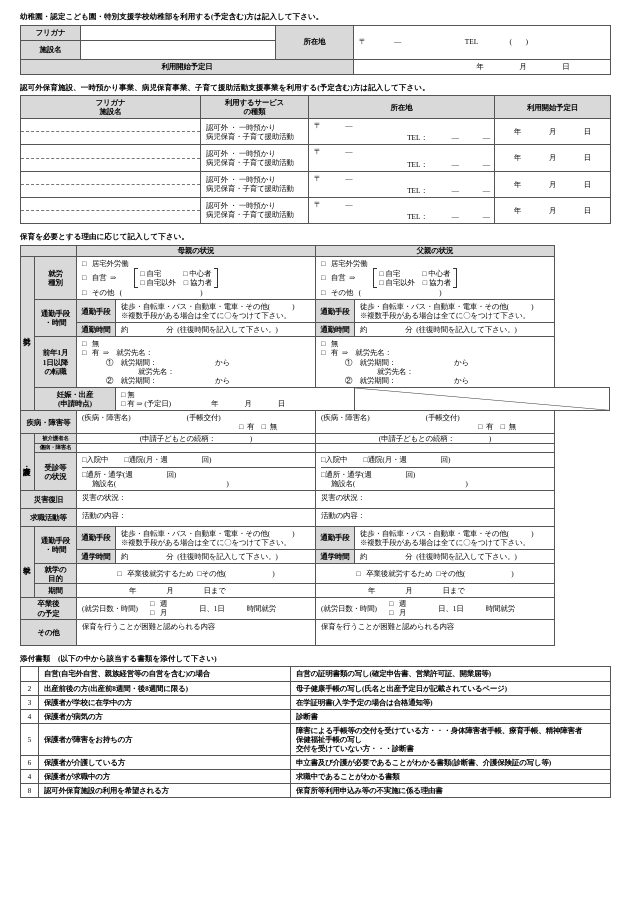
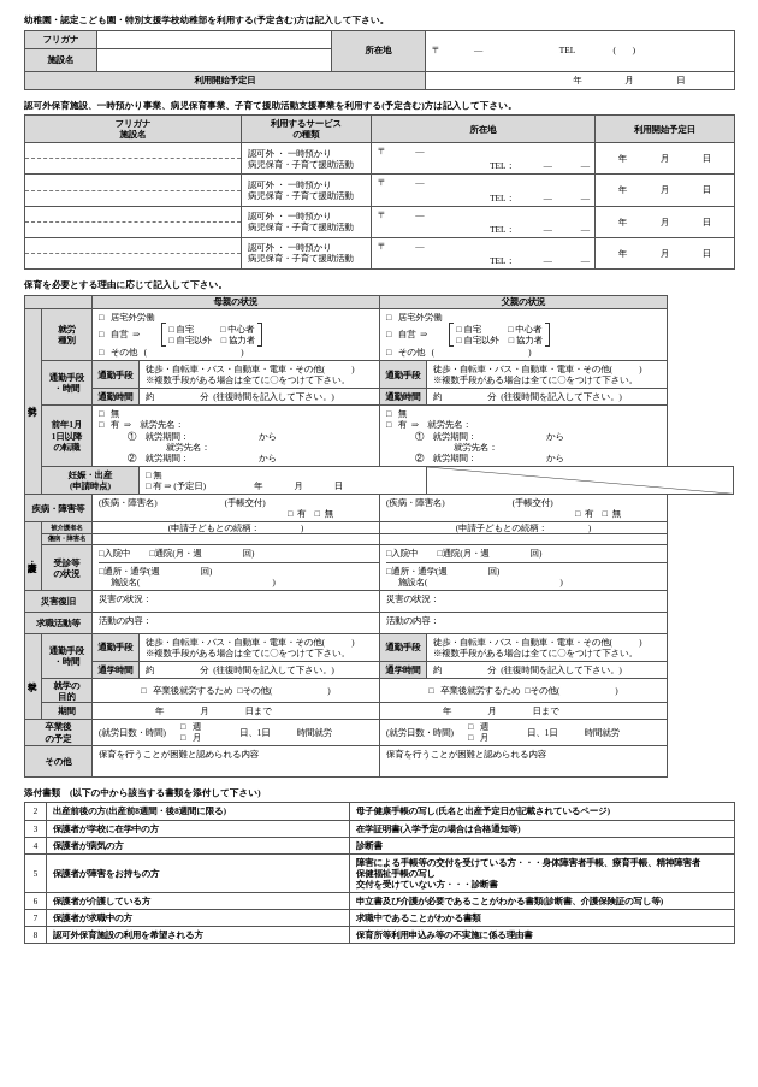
  幼稚園・認定こども園・特別支援学校幼稚部を利用する(予定含む)方は記入して下さい。
  フリガナ		所在地	〒 ― TEL ( )
  施設名
  利用開始予定日	年 月 日
  認可外保育施設、一時預かり事業、病児保育事業、子育て援助活動支援事業を利用する(予定含む)方は記入して下さい。
  フリガナ 施設名	利用するサービス の種類	所在地	利用開始予定日
  	認可外 ・ 一時預かり 病児保育・子育て援助活動	〒 ― TEL： ― ―	年 月 日
  	認可外 ・ 一時預かり 病児保育・子育て援助活動	〒 ― TEL： ― ―	年 月 日
  	認可外 ・ 一時預かり 病児保育・子育て援助活動	〒 ― TEL： ― ―	年 月 日
  	認可外 ・ 一時預かり 病児保育・子育て援助活動	〒 ― TEL： ― ―	年 月 日
  保育を必要とする理由に応じて記入して下さい。
  	母親の状況	父親の状況
  	就労種別	□ 居宅外労働 □ 自営 ⇒ □ 自宅 □ 中心者 □ 自宅以外 □ 協力者 □ その他 ( )	□ 居宅外労働 □ 自営 ⇒ □ 自宅 □ 中心者 □ 自宅以外 □ 協力者 □ その他 ( )
  通勤手段・時間	通勤手段	徒歩・自転車・バス・自動車・電車・その他( ) ※複数手段がある場合は全てに〇をつけて下さい。	通勤手段	徒歩・自転車・バス・自動車・電車・その他( ) ※複数手段がある場合は全てに〇をつけて下さい。
  通勤時間	約 分 (往復時間を記入して下さい。)	通勤時間	約 分 (往復時間を記入して下さい。)
  前年1月1日以降の転職	□ 無 □ 有 ⇒ 就労先名： ① 就労期間： から 就労先名： ② 就労期間： から	□ 無 □ 有 ⇒ 就労先名： ① 就労期間： から 就労先名： ② 就労期間： から
  妊娠・出産(申請時点)	□ 無 □ 有 ⇒ (予定日) 年 月 日
  疾病・障害等	(疾病・障害名) (手帳交付) □ 有 □ 無	(疾病・障害名) (手帳交付) □ 有 □ 無
  		(申請子どもとの続柄： )	(申請子どもとの続柄： )
  受診等の状況	□入院中 □通院(月・週 回) □通所・通学(週 回) 施設名( )	□入院中 □通院(月・週 回) □通所・通学(週 回) 施設名( )
  災害復旧	災害の状況：	災害の状況：
  求職活動等	活動の内容：	活動の内容：
  	通勤手段・時間	通勤手段	徒歩・自転車・バス・自動車・電車・その他( ) ※複数手段がある場合は全てに〇をつけて下さい。	通勤手段	徒歩・自転車・バス・自動車・電車・その他( ) ※複数手段がある場合は全てに〇をつけて下さい。
  通学時間	約 分 (往復時間を記入して下さい。)	通学時間	約 分 (往復時間を記入して下さい。)
  就学の目的	□ 卒業後就労するため □その他( )	□ 卒業後就労するため □その他( )
  期間	年 月 日まで	年 月 日まで
  卒業後の予定	(就労日数・時間) □ 週 □ 月 日、1日 時間就労	(就労日数・時間) □ 週 □ 月 日、1日 時間就労
  その他	保育を行うことが困難と認められる内容	保育を行うことが困難と認められる内容
  添付書類 (以下の中から該当する書類を添付して下さい)
- 	自営(自宅外自営、親族経営等の自営を含む)の場合	自営の証明書類の写し(確定申告書、営業許可証、開業届等)
  2	出産前後の方(出産前8週間・後8週間に限る)	母子健康手帳の写し(氏名と出産予定日が記載されているページ)
  3	保護者が学校に在学中の方	在学証明書(入学予定の場合は合格通知等)
  4	保護者が病気の方	診断書
  5	保護者が障害をお持ちの方	障害による手帳等の交付を受けている方・・・身体障害者手帳、療育手帳、精神障害者保健福祉手帳の写し交付を受けていない方・・・診断書
  6	保護者が介護している方	申立書及び介護が必要であることがわかる書類(診断書、介護保険証の写し等)
- 4	保護者が求職中の方	求職中であることがわかる書類
+ 7	保護者が求職中の方	求職中であることがわかる書類
  8	認可外保育施設の利用を希望される方	保育所等利用申込み等の不実施に係る理由書
